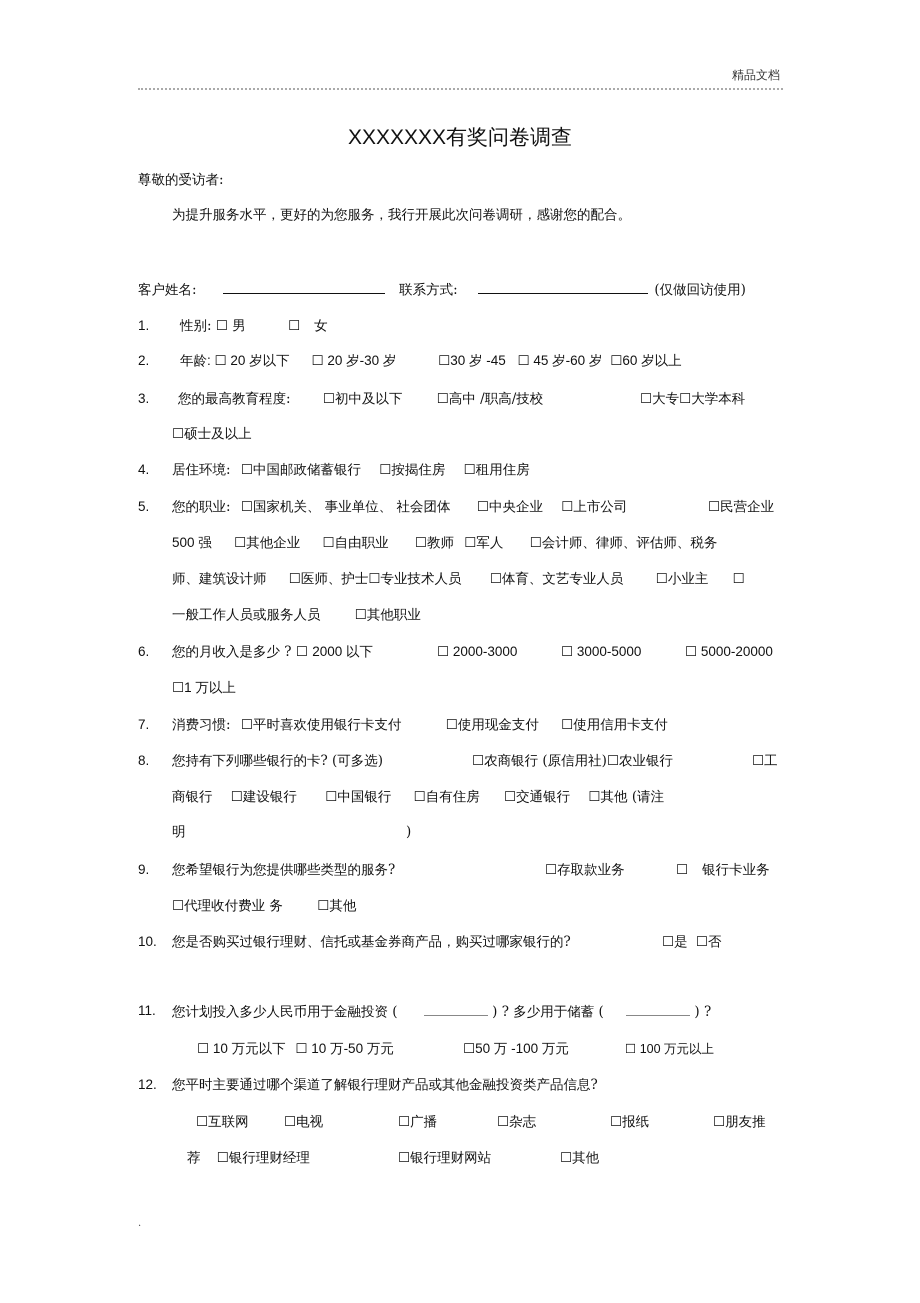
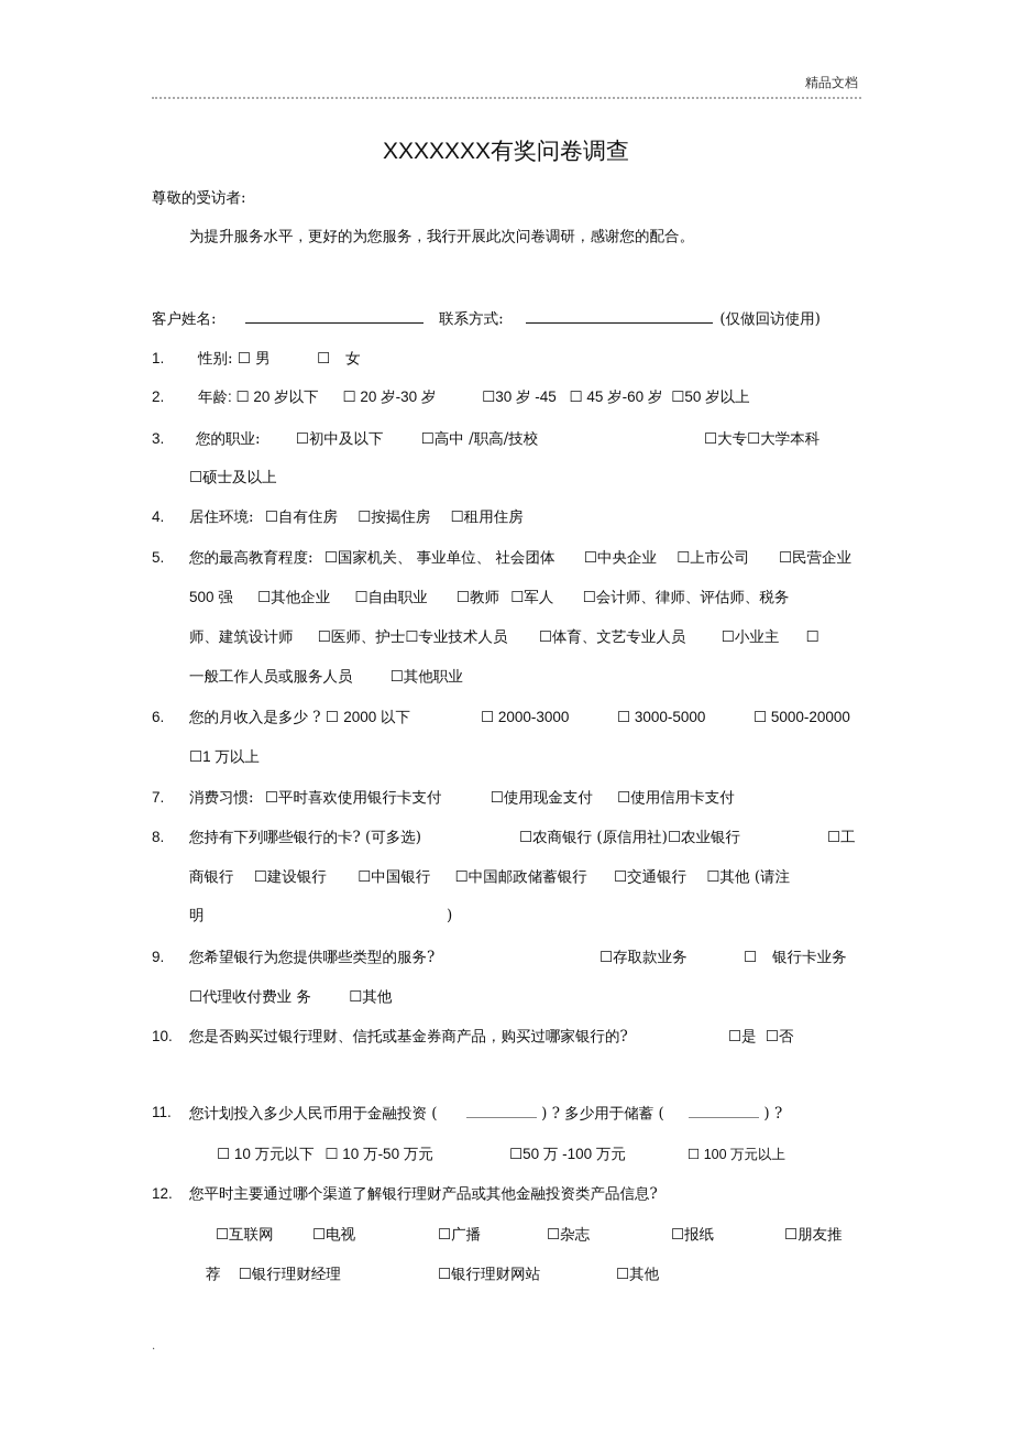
  精品文档
  XXXXXXX有奖问卷调查
  尊敬的受访者:
  为提升服务水平，更好的为您服务，我行开展此次问卷调研，感谢您的配合。
  客户姓名: 联系方式: (仅做回访使用)
  1.
  性别: ☐ 男 ☐ 女
  2.
- 年龄: ☐ 20 岁以下 ☐ 20 岁-30 岁 ☐30 岁 -45 ☐ 45 岁-60 岁 ☐60 岁以上
+ 年龄: ☐ 20 岁以下 ☐ 20 岁-30 岁 ☐30 岁 -45 ☐ 45 岁-60 岁 ☐50 岁以上
  3.
- 您的最高教育程度: ☐初中及以下 ☐高中 /职高/技校
+ 您的职业: ☐初中及以下 ☐高中 /职高/技校
  ☐大专☐大学本科
  ☐硕士及以上
  4.
- 居住环境: ☐中国邮政储蓄银行 ☐按揭住房 ☐租用住房
+ 居住环境: ☐自有住房 ☐按揭住房 ☐租用住房
  5.
- 您的职业: ☐国家机关、 事业单位、 社会团体 ☐中央企业 ☐上市公司
+ 您的最高教育程度: ☐国家机关、 事业单位、 社会团体 ☐中央企业 ☐上市公司
  ☐民营企业
  500 强 ☐其他企业 ☐自由职业 ☐教师 ☐军人 ☐会计师、律师、评估师、税务
  师、建筑设计师 ☐医师、护士☐专业技术人员 ☐体育、文艺专业人员 ☐小业主 ☐
  一般工作人员或服务人员 ☐其他职业
  6.
  您的月收入是多少 ? ☐ 2000 以下
  ☐ 2000-3000
  ☐ 3000-5000
  ☐ 5000-20000
  ☐1 万以上
  7.
  消费习惯: ☐平时喜欢使用银行卡支付 ☐使用现金支付 ☐使用信用卡支付
  8.
  您持有下列哪些银行的卡? (可多选)
  ☐农商银行 (原信用社)☐农业银行
  ☐工
- 商银行 ☐建设银行 ☐中国银行 ☐自有住房 ☐交通银行 ☐其他 (请注
+ 商银行 ☐建设银行 ☐中国银行 ☐中国邮政储蓄银行 ☐交通银行 ☐其他 (请注
  明
  )
  9.
  您希望银行为您提供哪些类型的服务?
  ☐存取款业务
  ☐ 银行卡业务
  ☐代理收付费业 务 ☐其他
  10.
  您是否购买过银行理财、信托或基金券商产品，购买过哪家银行的?
  ☐是 ☐否
  11.
  您计划投入多少人民币用于金融投资 ( ) ? 多少用于储蓄 ( ) ?
  ☐ 10 万元以下 ☐ 10 万-50 万元
  ☐50 万 -100 万元
  ☐ 100 万元以上
  12.
  您平时主要通过哪个渠道了解银行理财产品或其他金融投资类产品信息?
  ☐互联网
  ☐电视
  ☐广播
  ☐杂志
  ☐报纸
  ☐朋友推
  荐 ☐银行理财经理
  ☐银行理财网站
  ☐其他
  .
